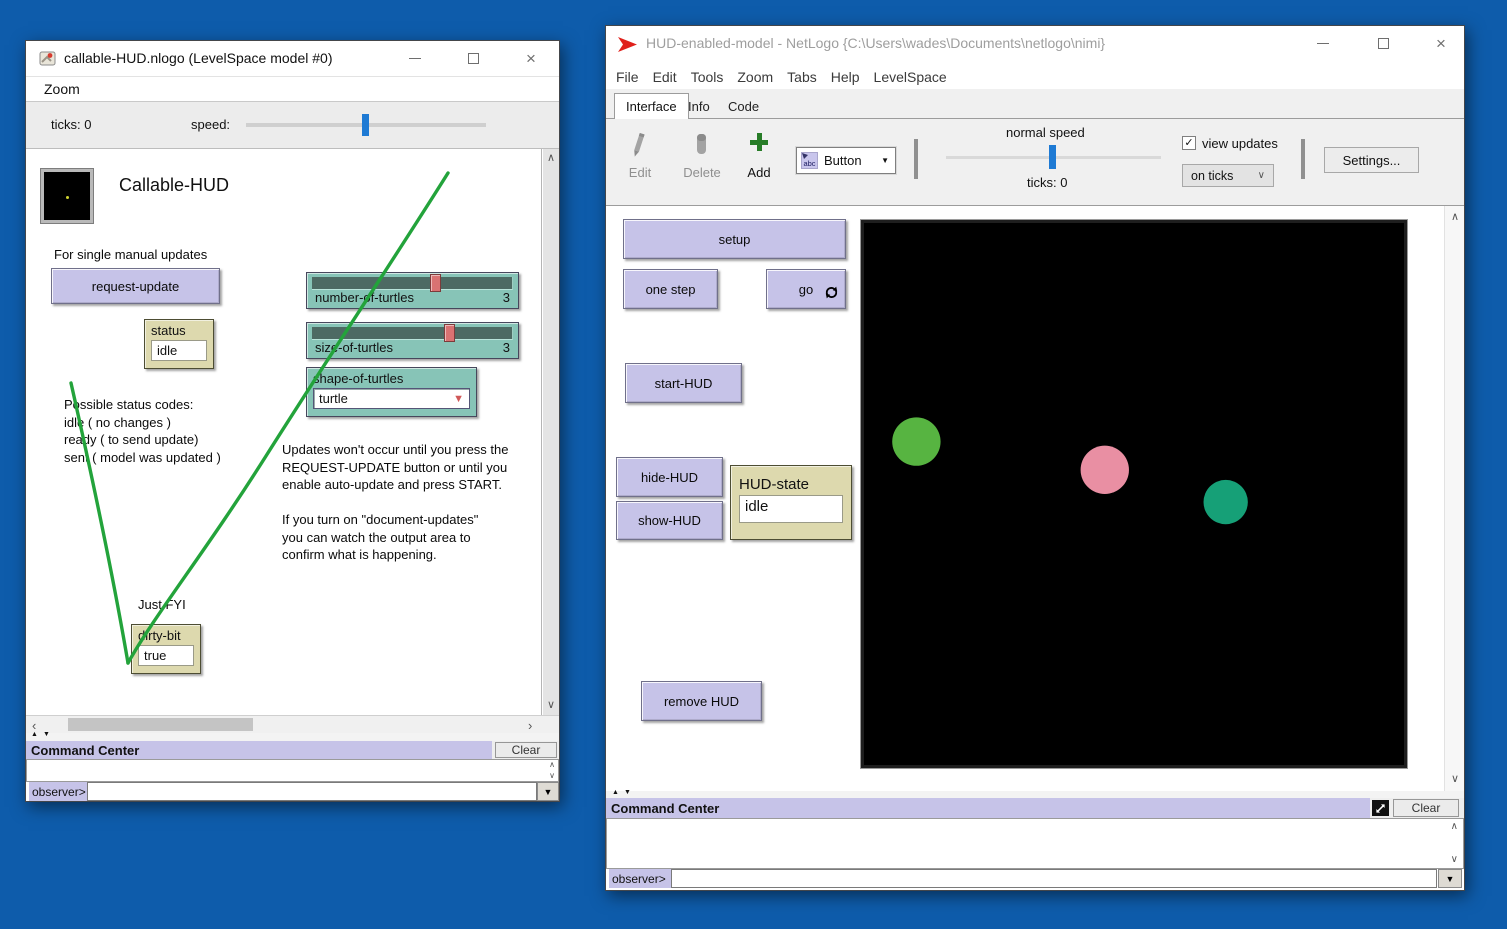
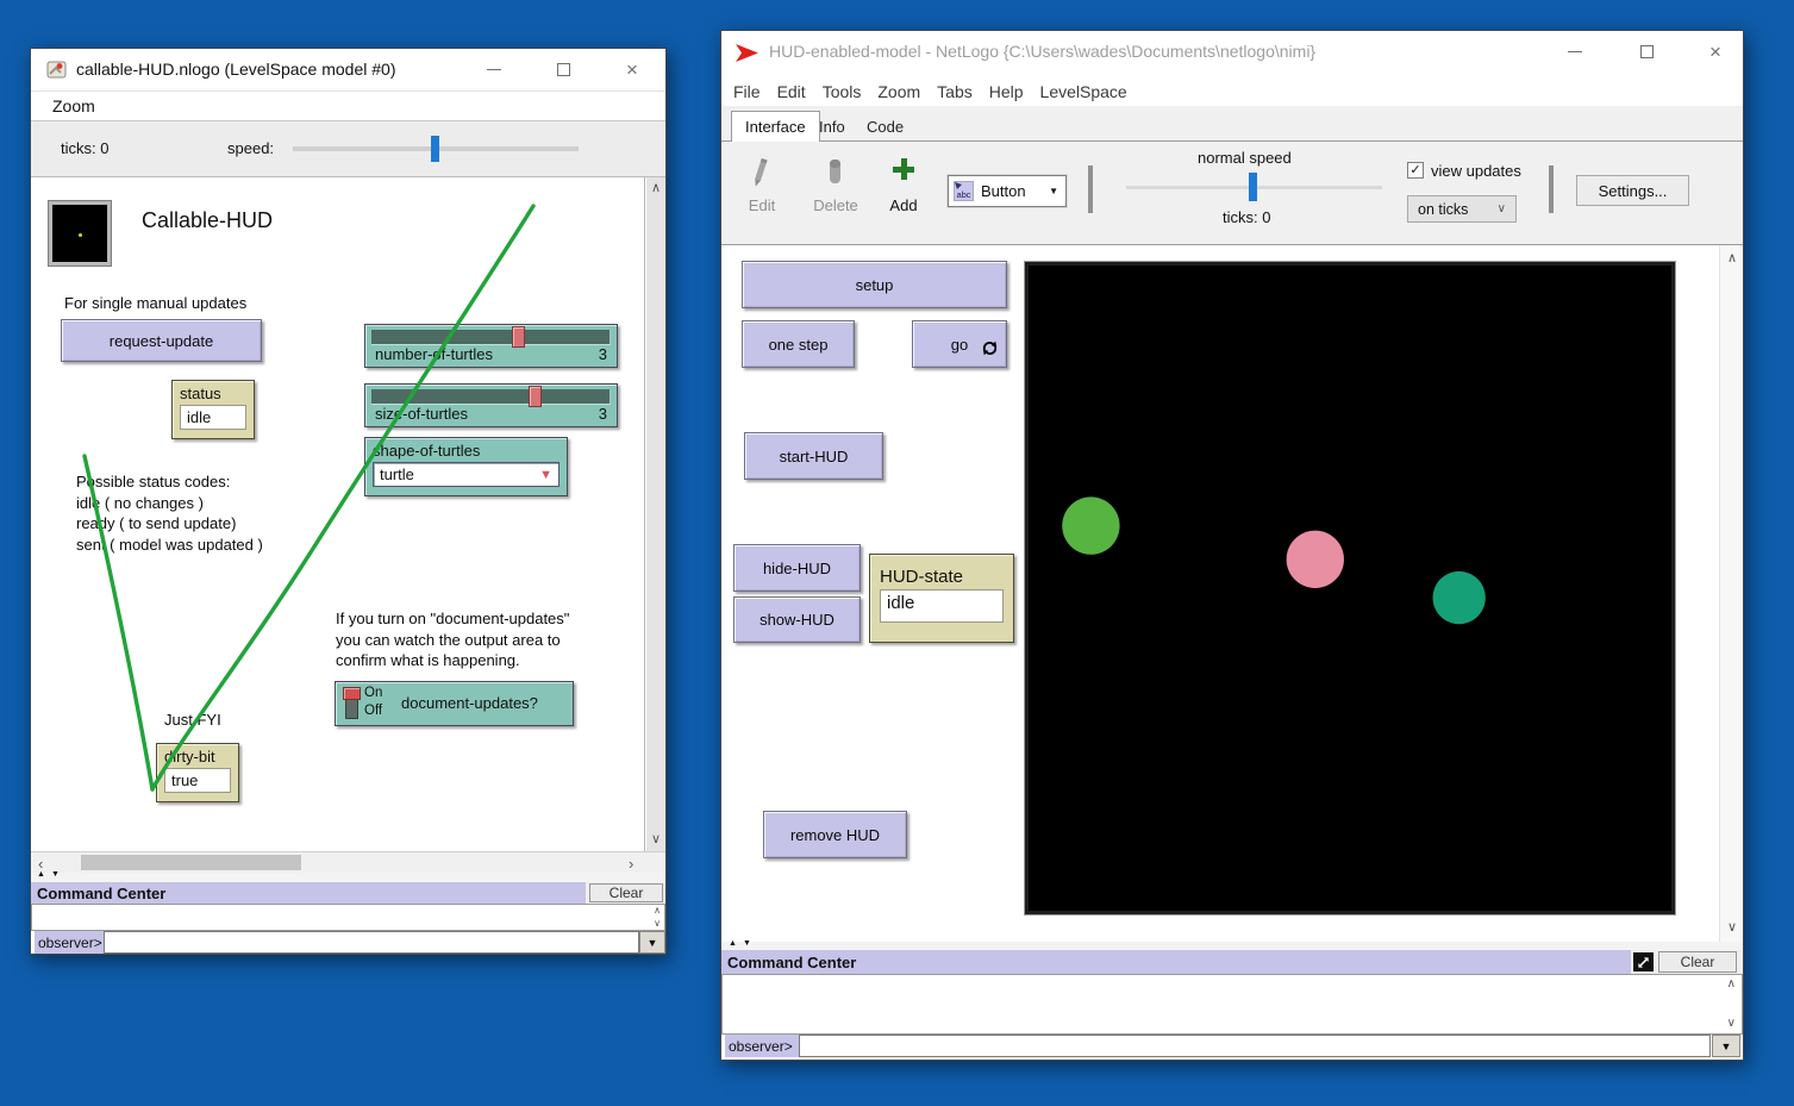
  callable-HUD.nlogo (LevelSpace model #0)
  ×
  Zoom
  ticks: 0
  speed:
  Callable-HUD
  For single manual updates
  request-update
  status
  idle
  Pssible status codes:
  idl ( no changes )
  ready ( to send update)
  sen ( model was updated )
  Just FYI
  drty-bit
  true
  number-f-turtles
  3
  siz-of-turtles
  3
  hape-of-turtles
  turtle
  ▼
- Updates won't occur until you press the
- REQUEST-UPDATE button or until you
- enable auto-update and press START.
  If you turn on "document-updates"
  you can watch the output area to
  confirm what is happening.
+ On
+ Off
+ document-updates?
  ∧
  ∨
  ‹
  ›
  Command Center
  Clear
  ∧
  ∨
  observer>
  ▼
  HUD-enabled-model - NetLogo {C:\Users\wades\Documents\netlogo\nimi}
  ×
  File
  Edit
  Tools
  Zoom
  Tabs
  Help
  LevelSpace
  Interface
  Info
  Code
  Edit
  Delete
  Add
  abc
  Button
  ▼
  normal speed
  ticks: 0
  ✓
  view updates
  on ticks
  ∨
  Settings...
  setup
  one step
  go
  start-HUD
  hide-HUD
  show-HUD
  HUD-state
  idle
  remove HUD
  ∧
  ∨
  Command Center
  Clear
  ∧
  ∨
  observer>
  ▼
